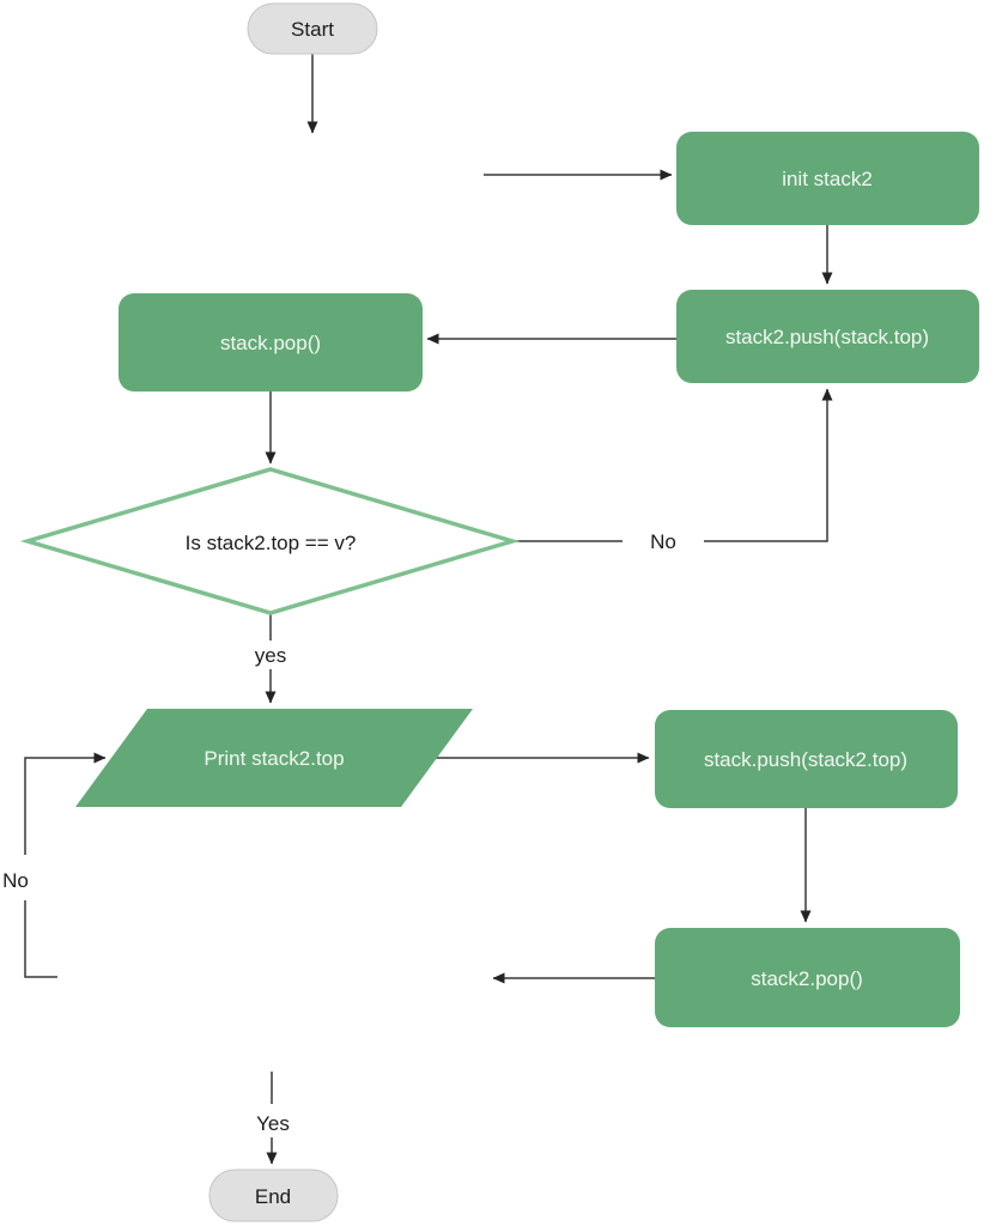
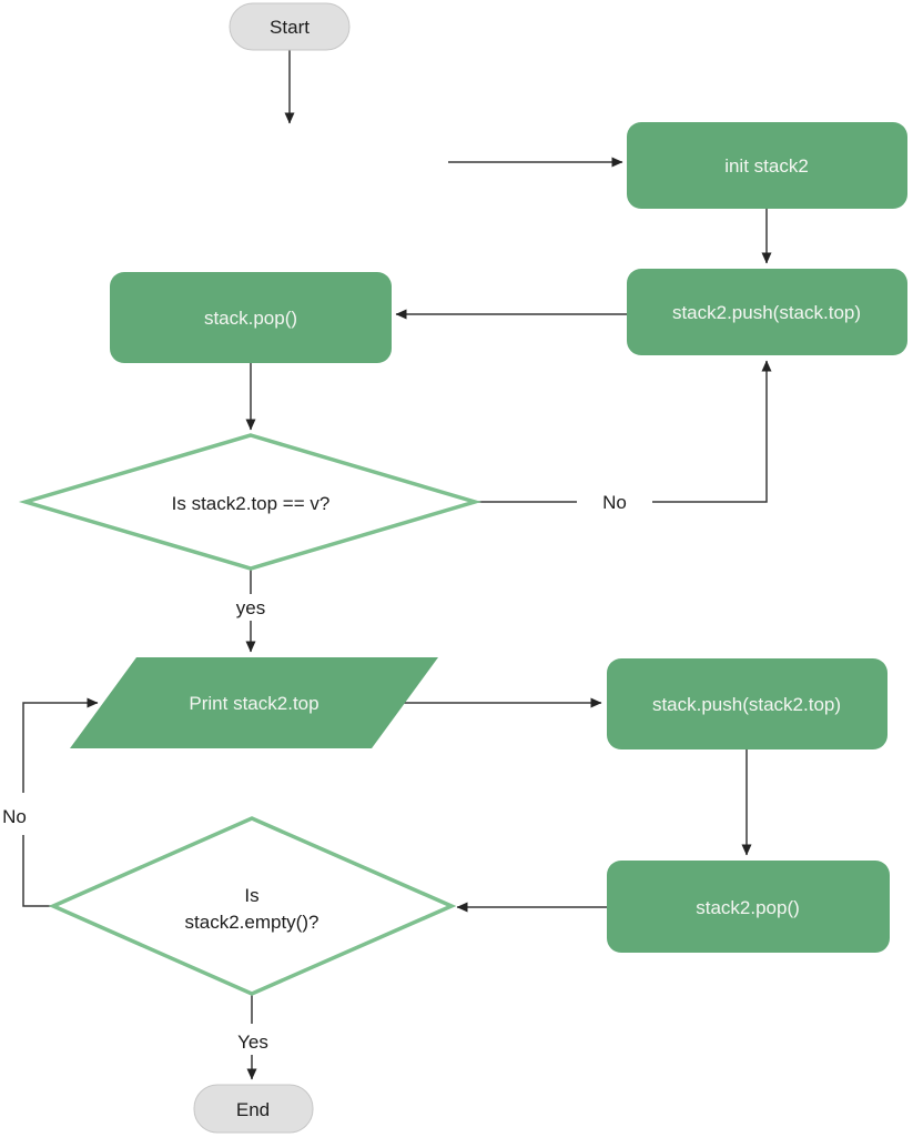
  No
  yes
  No
  Yes
  Start
  init stack2
  stack2.push(stack.top)
  stack.pop()
  Is stack2.top == v?
  Print stack2.top
  stack.push(stack2.top)
+ Is
+ stack2.empty()?
  stack2.pop()
  End
